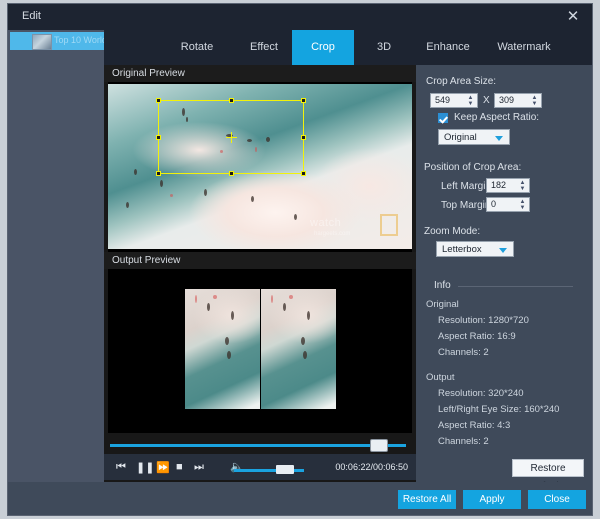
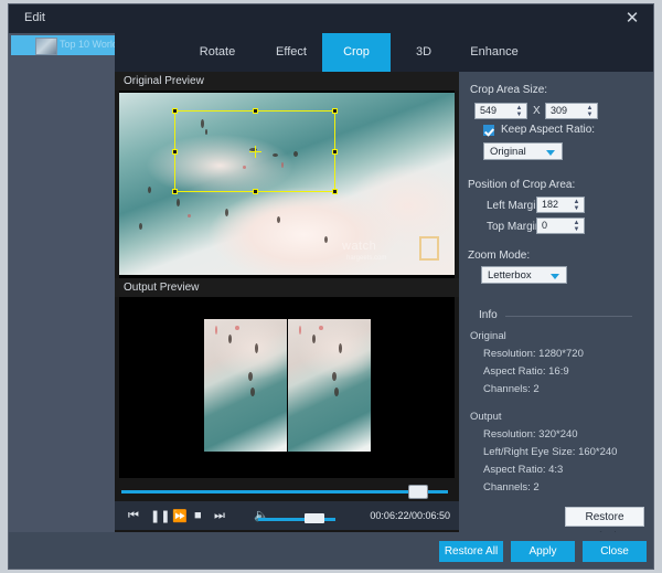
  Edit
  ✕
  Rotate
  Effect
  Crop
  3D
  Enhance
- Watermark
  Top 10 Worl
  Original Preview
  Output Preview
  ⏮
  ❚❚
  ⏩
  ■
  ⏭
  🔈
  00:06:22/00:06:50
  Crop Area Size:
  549
  X
  309
  Keep Aspect Ratio:
  Original
  Position of Crop Area:
  Left Margi
  182
  Top Margi
  0
  Zoom Mode:
  Letterbox
  Info
  Original
  Resolution: 1280*720
  Aspect Ratio: 16:9
  Channels: 2
  Output
  Resolution: 320*240
  Left/Right Eye Size: 160*240
  Aspect Ratio: 4:3
  Channels: 2
  Restore All
  Apply
  Close
